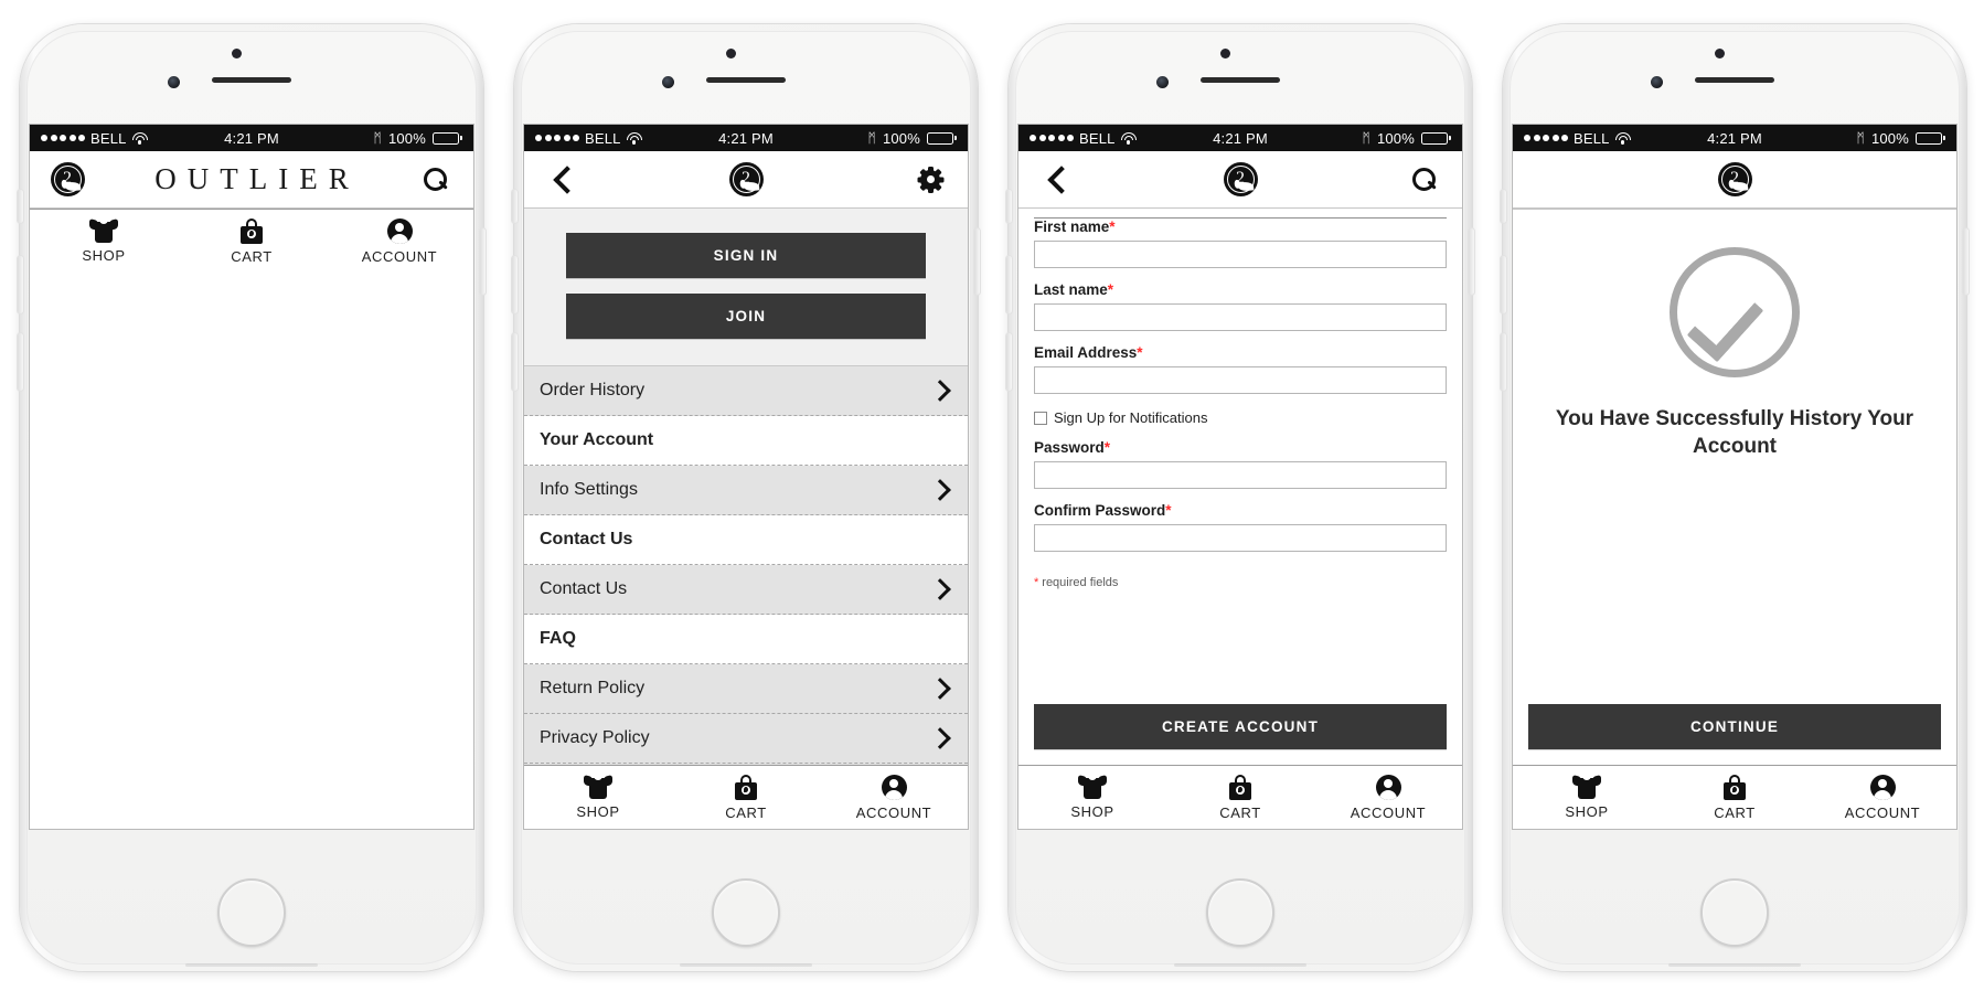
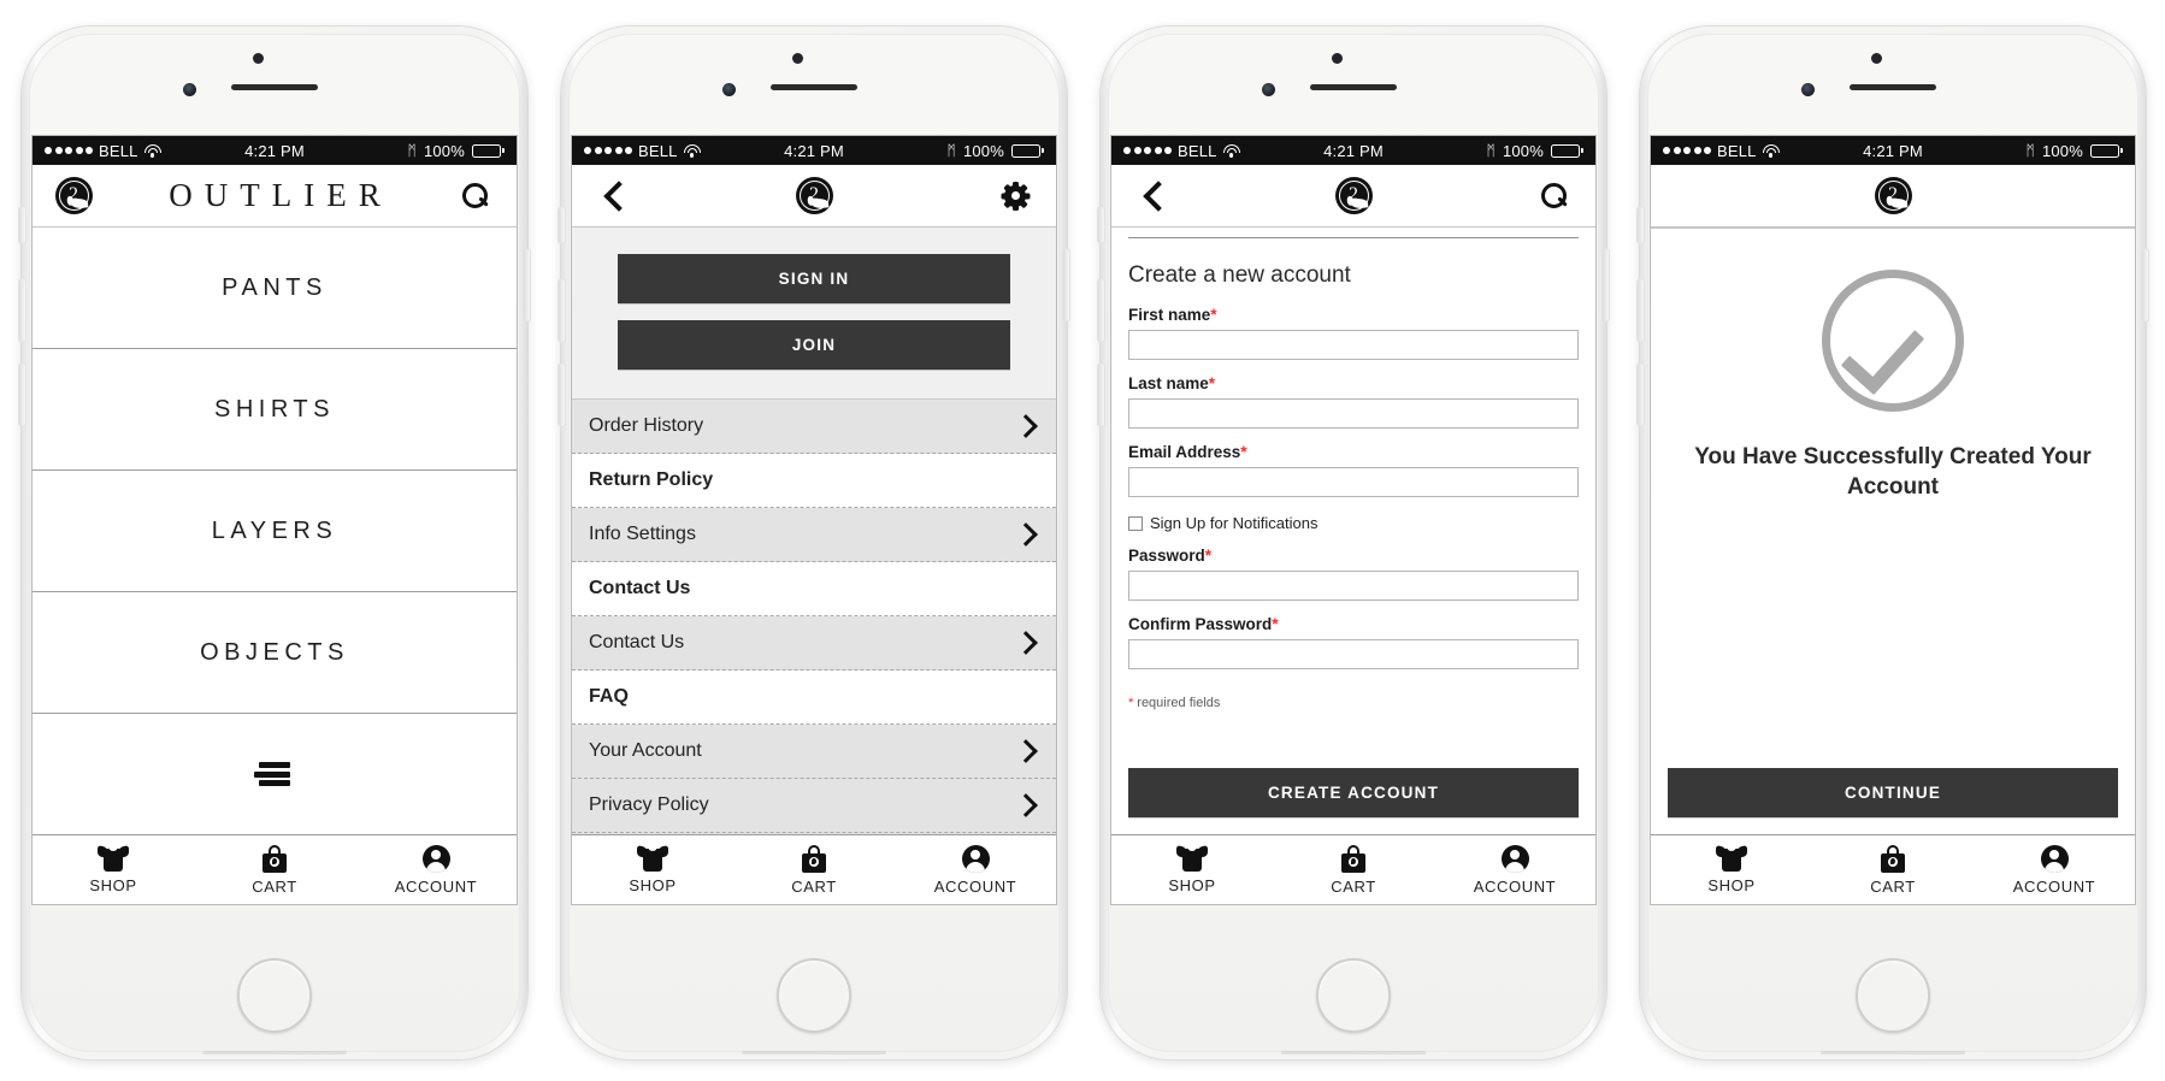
  BELL
  4:21 PM
  ᛗ
  100%
  2
  OUTLIER
+ PANTS
+ SHIRTS
+ LAYERS
+ OBJECTS
  SHOP
  CART
  ACCOUNT
  BELL
  4:21 PM
  ᛗ
  100%
  2
  SIGN IN
  JOIN
  Order History
- Your Account
+ Return Policy
  Info Settings
  Contact Us
  Contact Us
  FAQ
- Return Policy
+ Your Account
  Privacy Policy
  SHOP
  CART
  ACCOUNT
  BELL
  4:21 PM
  ᛗ
  100%
  2
+ Create a new account
  First name*
  Last name*
  Email Address*
  Sign Up for Notifications
  Password*
  Confirm Password*
  * required fields
  CREATE ACCOUNT
  SHOP
  CART
  ACCOUNT
  BELL
  4:21 PM
  ᛗ
  100%
  2
- You Have Successfully History Your Account
+ You Have Successfully Created Your Account
  CONTINUE
  SHOP
  CART
  ACCOUNT
